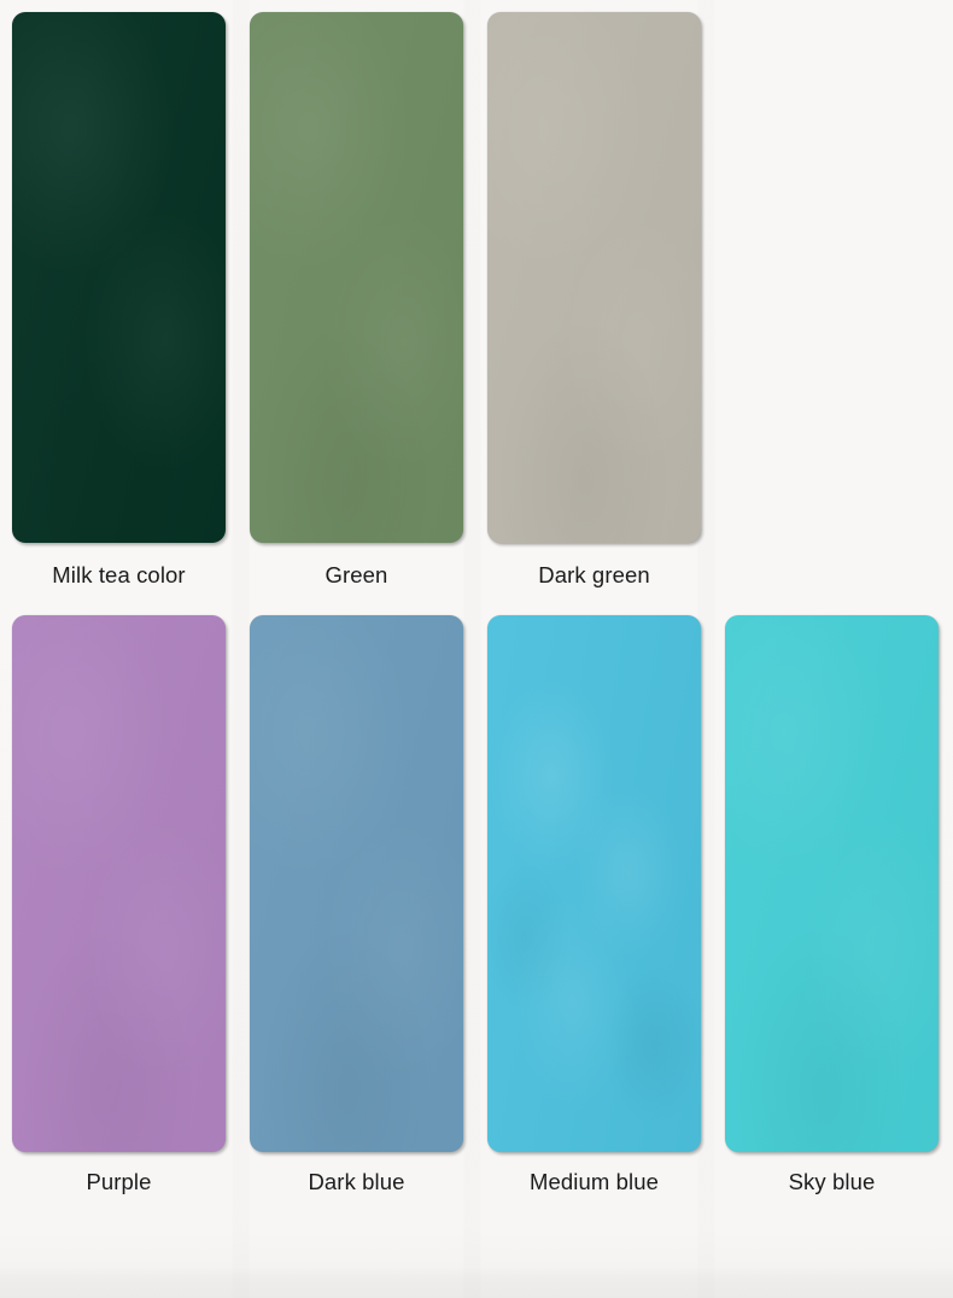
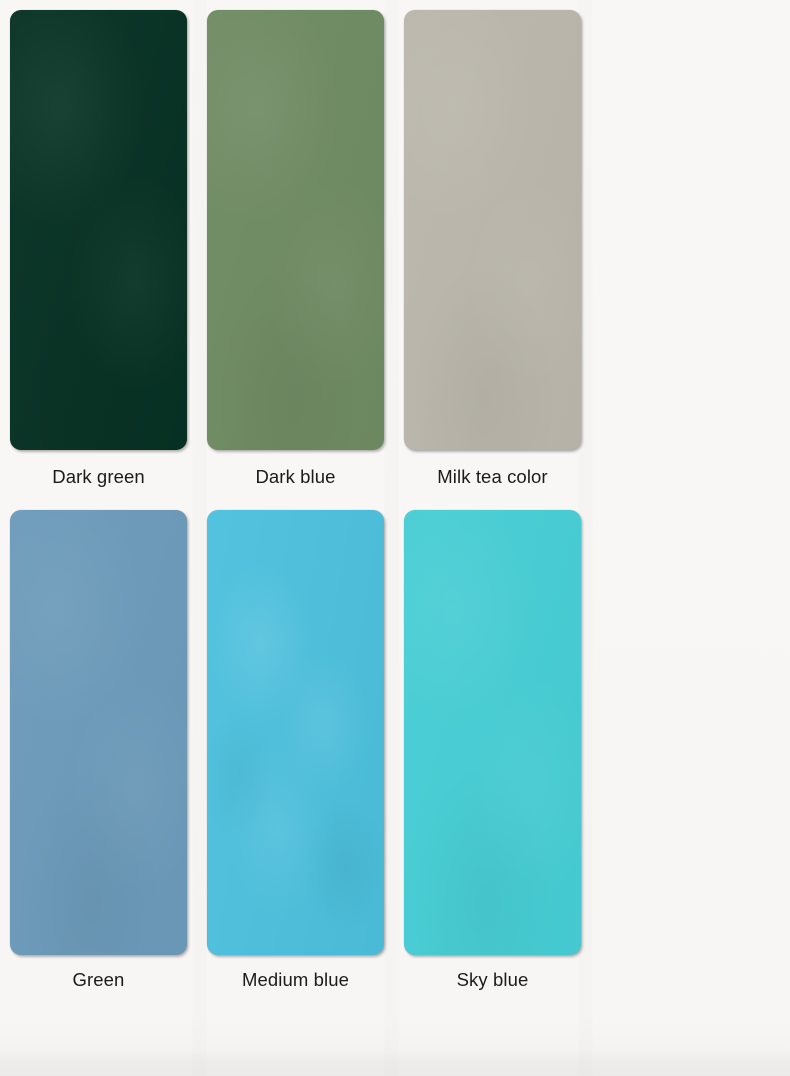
- Milk tea color
+ Dark green
- Green
+ Dark blue
- Dark green
+ Milk tea color
- Purple
- Dark blue
+ Green
  Medium blue
  Sky blue
